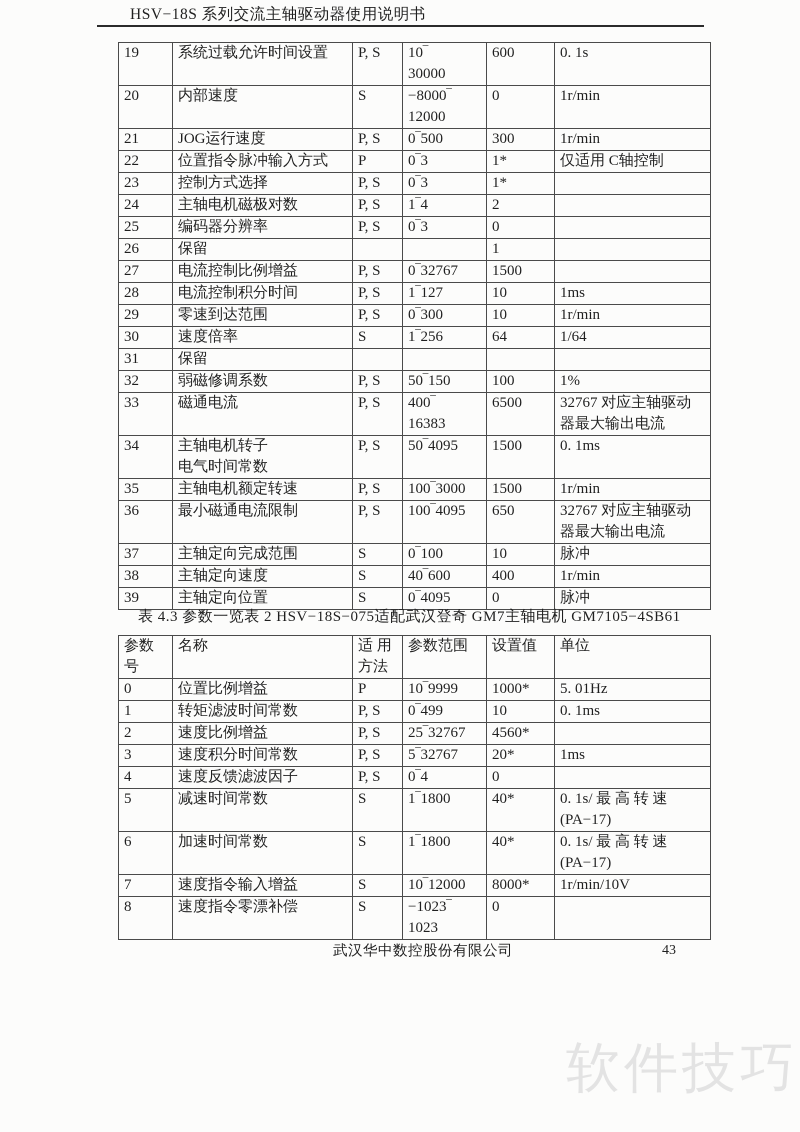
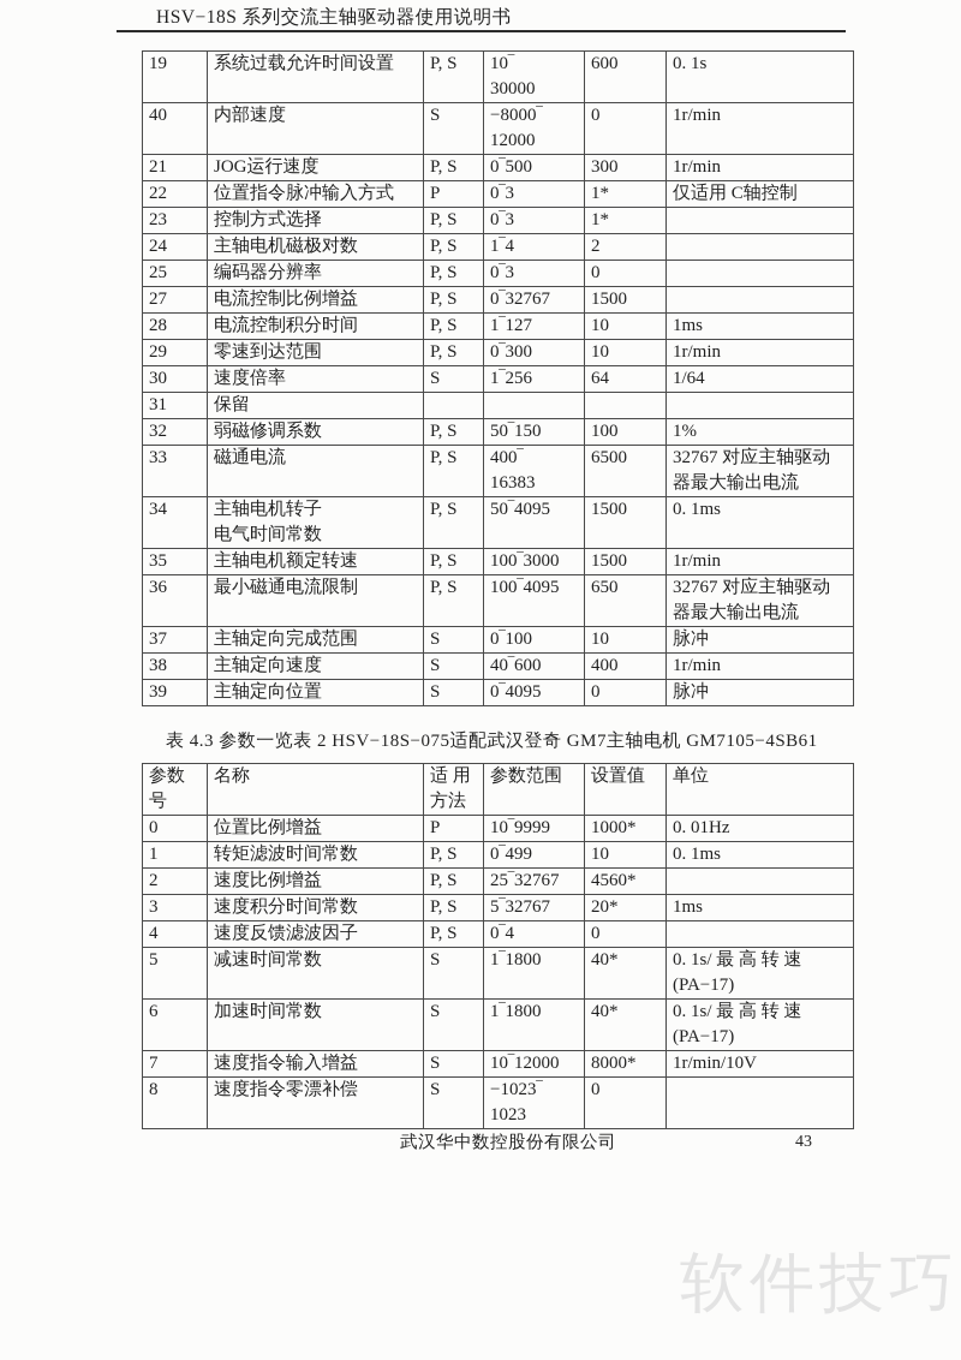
  HSV−18S 系列交流主轴驱动器使用说明书
  19	系统过载允许时间设置	P, S	10‾ 30000	600	0. 1s
- 20	内部速度	S	−8000‾ 12000	0	1r/min
+ 40	内部速度	S	−8000‾ 12000	0	1r/min
  21	JOG运行速度	P, S	0‾500	300	1r/min
  22	位置指令脉冲输入方式	P	0‾3	1*	仅适用 C轴控制
  23	控制方式选择	P, S	0‾3	1*
  24	主轴电机磁极对数	P, S	1‾4	2
  25	编码器分辨率	P, S	0‾3	0
- 26	保留			1
  27	电流控制比例增益	P, S	0‾32767	1500
  28	电流控制积分时间	P, S	1‾127	10	1ms
  29	零速到达范围	P, S	0‾300	10	1r/min
  30	速度倍率	S	1‾256	64	1/64
  31	保留
  32	弱磁修调系数	P, S	50‾150	100	1%
  33	磁通电流	P, S	400‾ 16383	6500	32767 对应主轴驱动 器最大输出电流
  34	主轴电机转子 电气时间常数	P, S	50‾4095	1500	0. 1ms
  35	主轴电机额定转速	P, S	100‾3000	1500	1r/min
  36	最小磁通电流限制	P, S	100‾4095	650	32767 对应主轴驱动 器最大输出电流
  37	主轴定向完成范围	S	0‾100	10	脉冲
  38	主轴定向速度	S	40‾600	400	1r/min
  39	主轴定向位置	S	0‾4095	0	脉冲
  表 4.3 参数一览表 2 HSV−18S−075适配武汉登奇 GM7主轴电机 GM7105−4SB61
  参数 号	名称	适 用 方法	参数范围	设置值	单位
- 0	位置比例增益	P	10‾9999	1000*	5. 01Hz
+ 0	位置比例增益	P	10‾9999	1000*	0. 01Hz
  1	转矩滤波时间常数	P, S	0‾499	10	0. 1ms
  2	速度比例增益	P, S	25‾32767	4560*
  3	速度积分时间常数	P, S	5‾32767	20*	1ms
  4	速度反馈滤波因子	P, S	0‾4	0
  5	减速时间常数	S	1‾1800	40*	0. 1s/ 最 高 转 速 (PA−17)
  6	加速时间常数	S	1‾1800	40*	0. 1s/ 最 高 转 速 (PA−17)
  7	速度指令输入增益	S	10‾12000	8000*	1r/min/10V
  8	速度指令零漂补偿	S	−1023‾ 1023	0
  武汉华中数控股份有限公司
  43
  软件技巧
